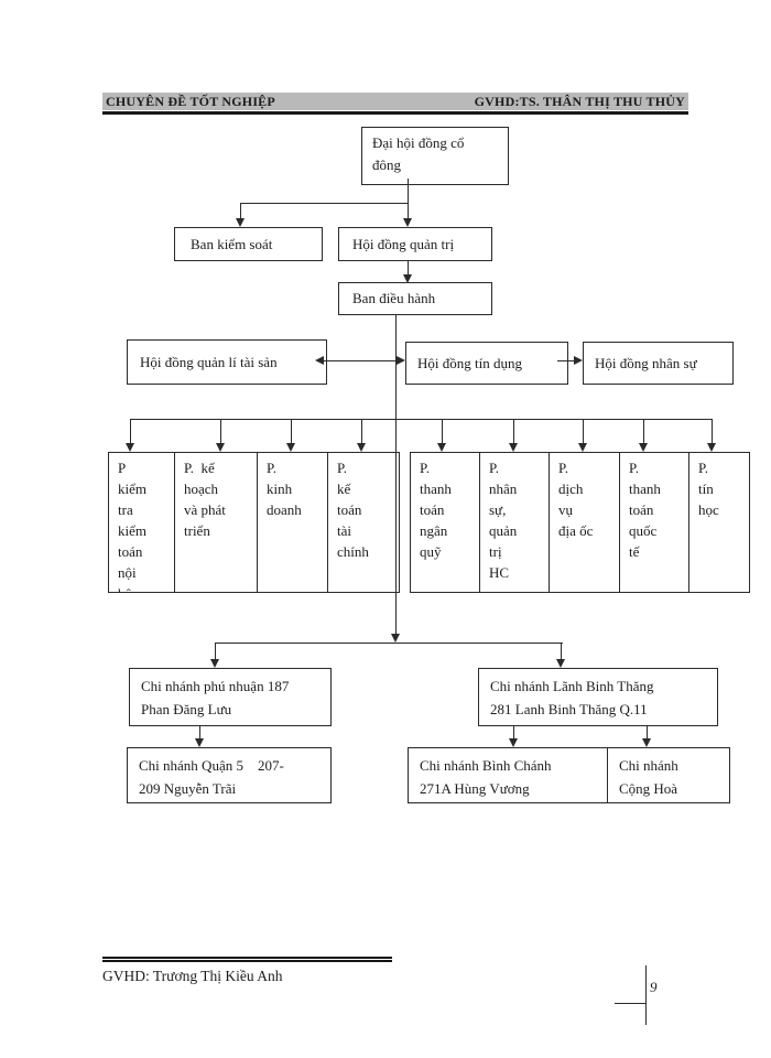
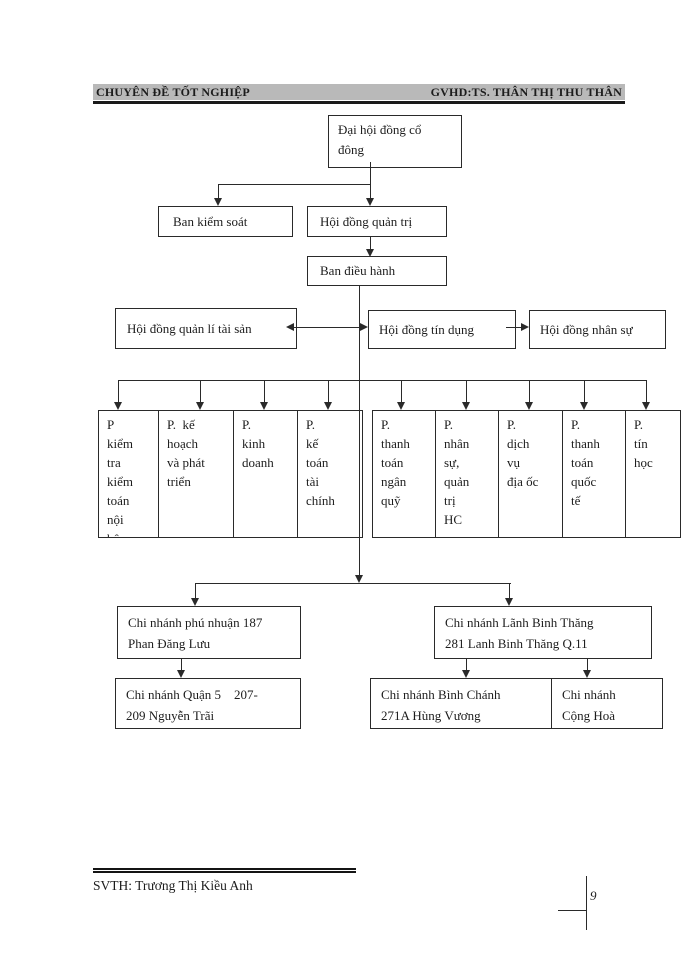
  CHUYÊN ĐỀ TỐT NGHIỆP
- GVHD:TS. THÂN THỊ THU THỦY
+ GVHD:TS. THÂN THỊ THU THÂN
  Đại hội đồng cổ
  đông
  Ban kiểm soát
  Hội đồng quản trị
  Ban điều hành
  Hội đồng quản lí tài sản
  Hội đồng tín dụng
  Hội đồng nhân sự
  P
  kiểm
  tra
  kiểm
  toán
  nội
  P. kế
  hoạch
  và phát
  triển
  P.
  kinh
  doanh
  P.
  kế
  toán
  tài
  chính
  P.
  thanh
  toán
  ngân
  quỹ
  P.
  nhân
  sự,
  quản
  trị
  HC
  P.
  dịch
  vụ
  địa ốc
  P.
  thanh
  toán
  quốc
  tế
  P.
  tín
  học
  Chi nhánh phú nhuận 187
  Phan Đăng Lưu
  Chi nhánh Lãnh Binh Thăng
  281 Lanh Binh Thăng Q.11
  Chi nhánh Quận 5 207-
  209 Nguyễn Trãi
  Chi nhánh Bình Chánh
  271A Hùng Vương
  Chi nhánh
  Cộng Hoà
- GVHD: Trương Thị Kiều Anh
+ SVTH: Trương Thị Kiều Anh
  9
